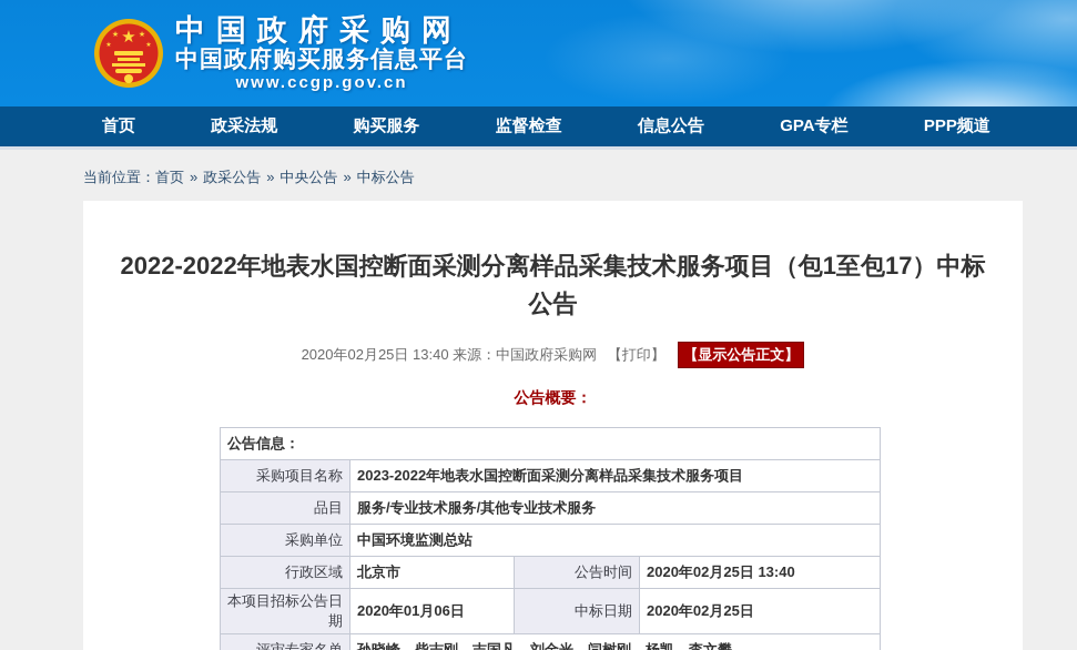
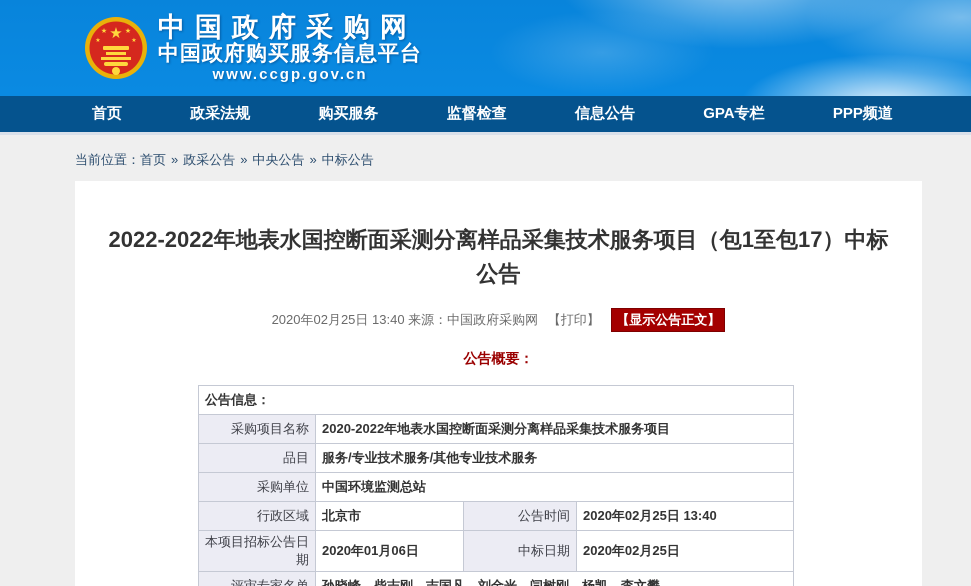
  ★
  中国政府采购网
  中国政府购买服务信息平台
  www.ccgp.gov.cn
  首页
  政采法规
  购买服务
  监督检查
  信息公告
  GPA专栏
  PPP频道
  当前位置：首页 » 政采公告 » 中央公告 » 中标公告
  2022-2022年地表水国控断面采测分离样品采集技术服务项目（包1至包17）中标公告
  2020年02月25日 13:40 来源：中国政府采购网 【打印】 【显示公告正文】
  公告概要：
  公告信息：
- 采购项目名称	2023-2022年地表水国控断面采测分离样品采集技术服务项目
+ 采购项目名称	2020-2022年地表水国控断面采测分离样品采集技术服务项目
  品目	服务/专业技术服务/其他专业技术服务
  采购单位	中国环境监测总站
  行政区域	北京市	公告时间	2020年02月25日 13:40
  本项目招标公告日期	2020年01月06日	中标日期	2020年02月25日
